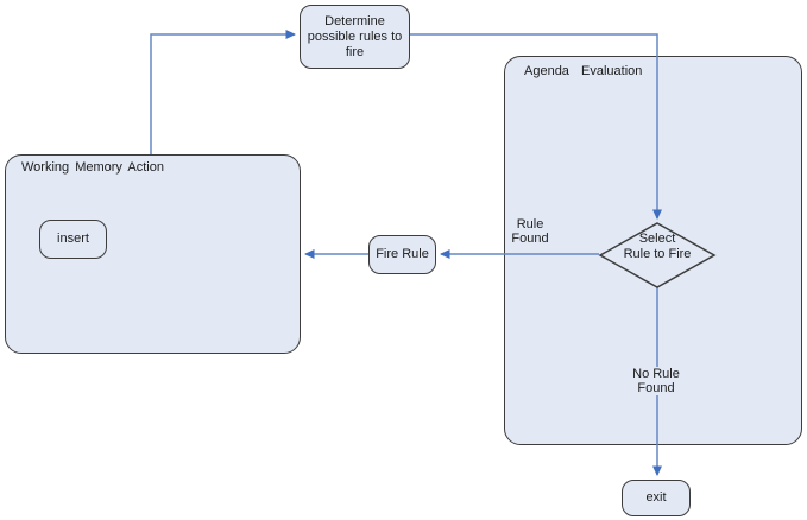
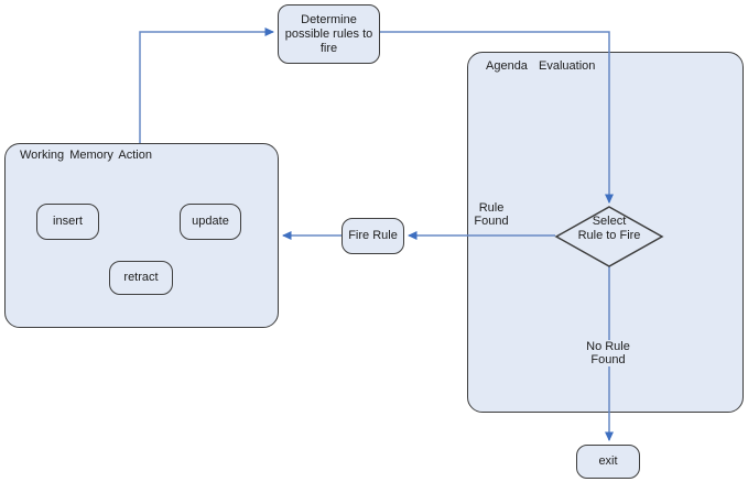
  Agenda Evaluation
  Working Memory Action
  Determine
  possible rules to
  fire
  insert
+ update
+ retract
  Fire Rule
  exit
  Select
  Rule to Fire
  Rule
  Found
  No Rule
  Found
